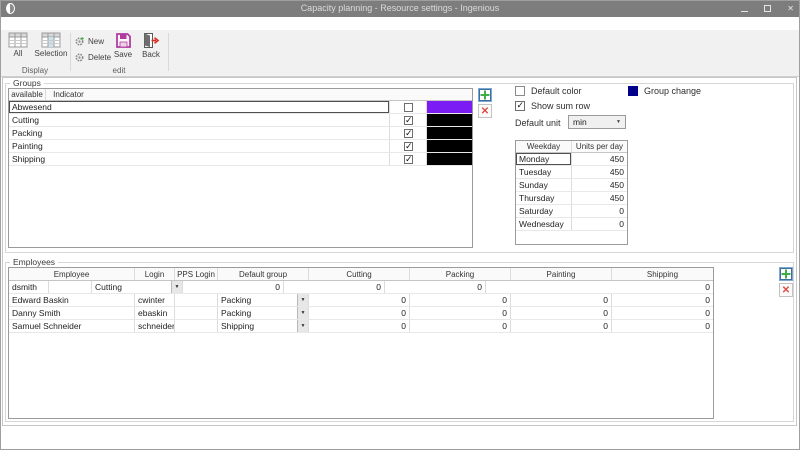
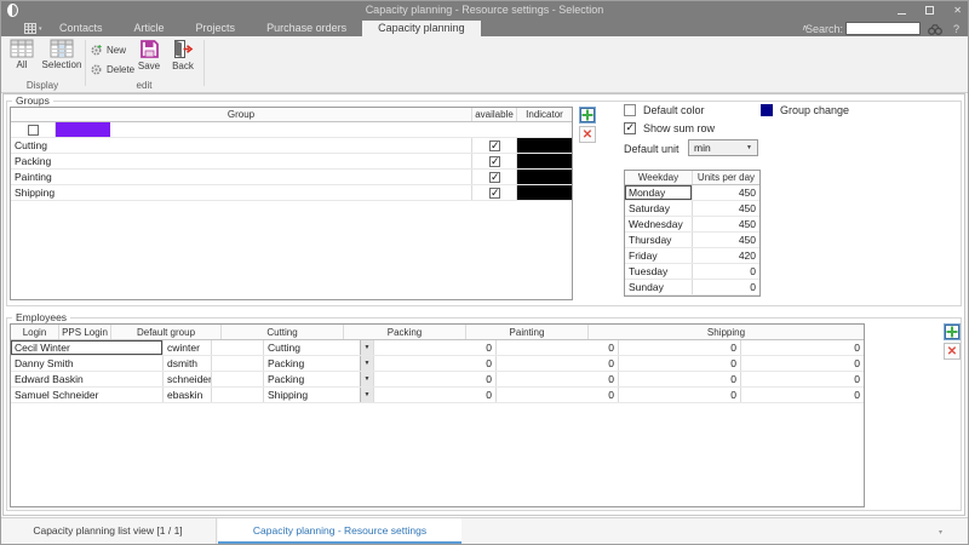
- Capacity planning - Resource settings - Ingenious
+ Capacity planning - Resource settings - Selection
  ✕
+ Contacts
+ Article
+ Projects
+ Purchase orders
+ Capacity planning
+ Search:
+ ?
  All
  Selection
  Display
  New
  Delete
  Save
  Back
  edit
  Groups
+ Group
  available
  Indicator
- Abwesend
  Cutting
  Packing
  Painting
  Shipping
  ✕
  Default color
  Group change
  Show sum row
  Default unit
  min
  Weekday
  Units per day
  Monday
  450
- Tuesday
+ Saturday
  450
- Sunday
+ Wednesday
  450
  Thursday
  450
+ Friday
+ 420
- Saturday
+ Tuesday
  0
- Wednesday
+ Sunday
  0
  Employees
- Employee
  Login
  PPS Login
  Default group
  Cutting
  Packing
  Painting
  Shipping
+ Cecil Winter
- dsmith
+ cwinter
  Cutting
  0
  0
  0
  0
- Edward Baskin
+ Danny Smith
- cwinter
+ dsmith
  Packing
  0
  0
  0
  0
- Danny Smith
+ Edward Baskin
- ebaskin
+ schneider
  Packing
  0
  0
  0
  0
  Samuel Schneider
- schneider
+ ebaskin
  Shipping
  0
  0
  0
  0
  ✕
+ Capacity planning list view [1 / 1]
+ Capacity planning - Resource settings
